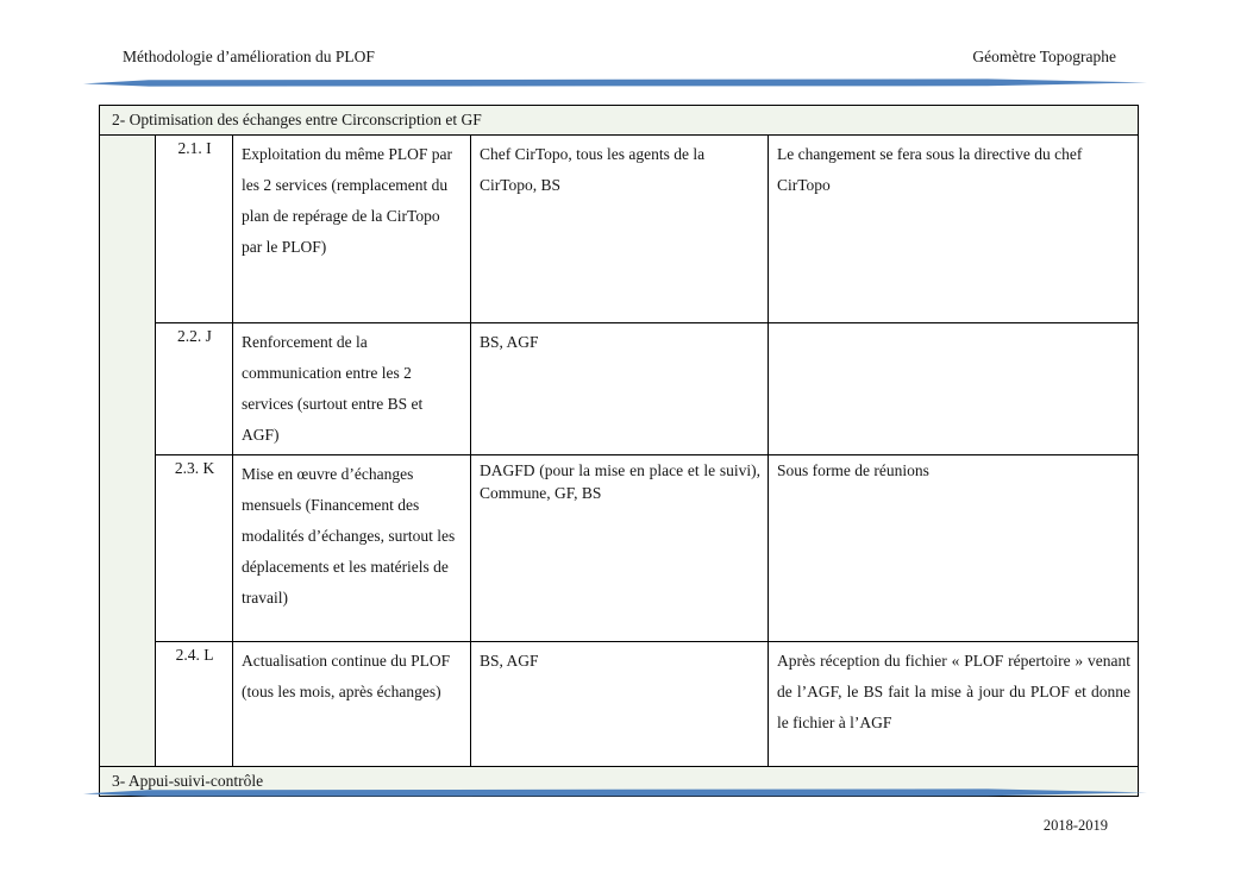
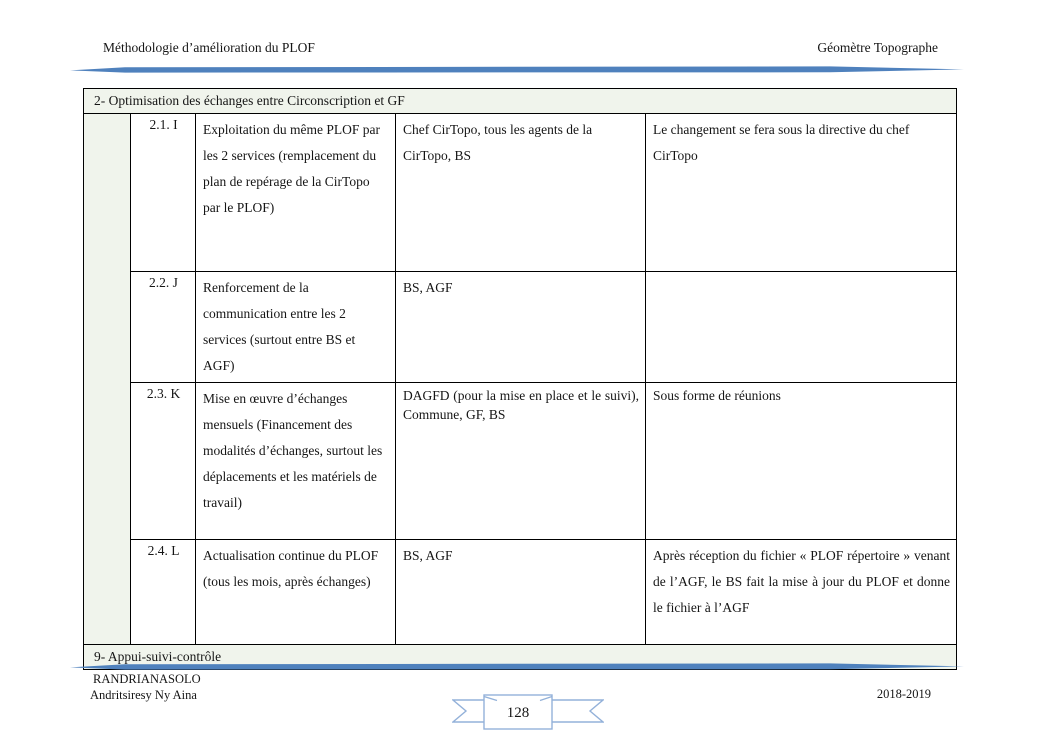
  Méthodologie d’amélioration du PLOF
  Géomètre Topographe
  2- Optimisation des échanges entre Circonscription et GF
  	2.1. I	Exploitation du même PLOF par les 2 services (remplacement du plan de repérage de la CirTopo par le PLOF)	Chef CirTopo, tous les agents de la CirTopo, BS	Le changement se fera sous la directive du chef CirTopo
  2.2. J	Renforcement de la communication entre les 2 services (surtout entre BS et AGF)	BS, AGF
  2.3. K	Mise en œuvre d’échanges mensuels (Financement des modalités d’échanges, surtout les déplacements et les matériels de travail)	DAGFD (pour la mise en place et le suivi), Commune, GF, BS	Sous forme de réunions
  2.4. L	Actualisation continue du PLOF (tous les mois, après échanges)	BS, AGF	Après réception du fichier « PLOF répertoire » venant de l’AGF, le BS fait la mise à jour du PLOF et donne le fichier à l’AGF
- 3- Appui-suivi-contrôle
+ 9- Appui-suivi-contrôle
+ RANDRIANASOLO
+ Andritsiresy Ny Aina
  2018-2019
+ 128
